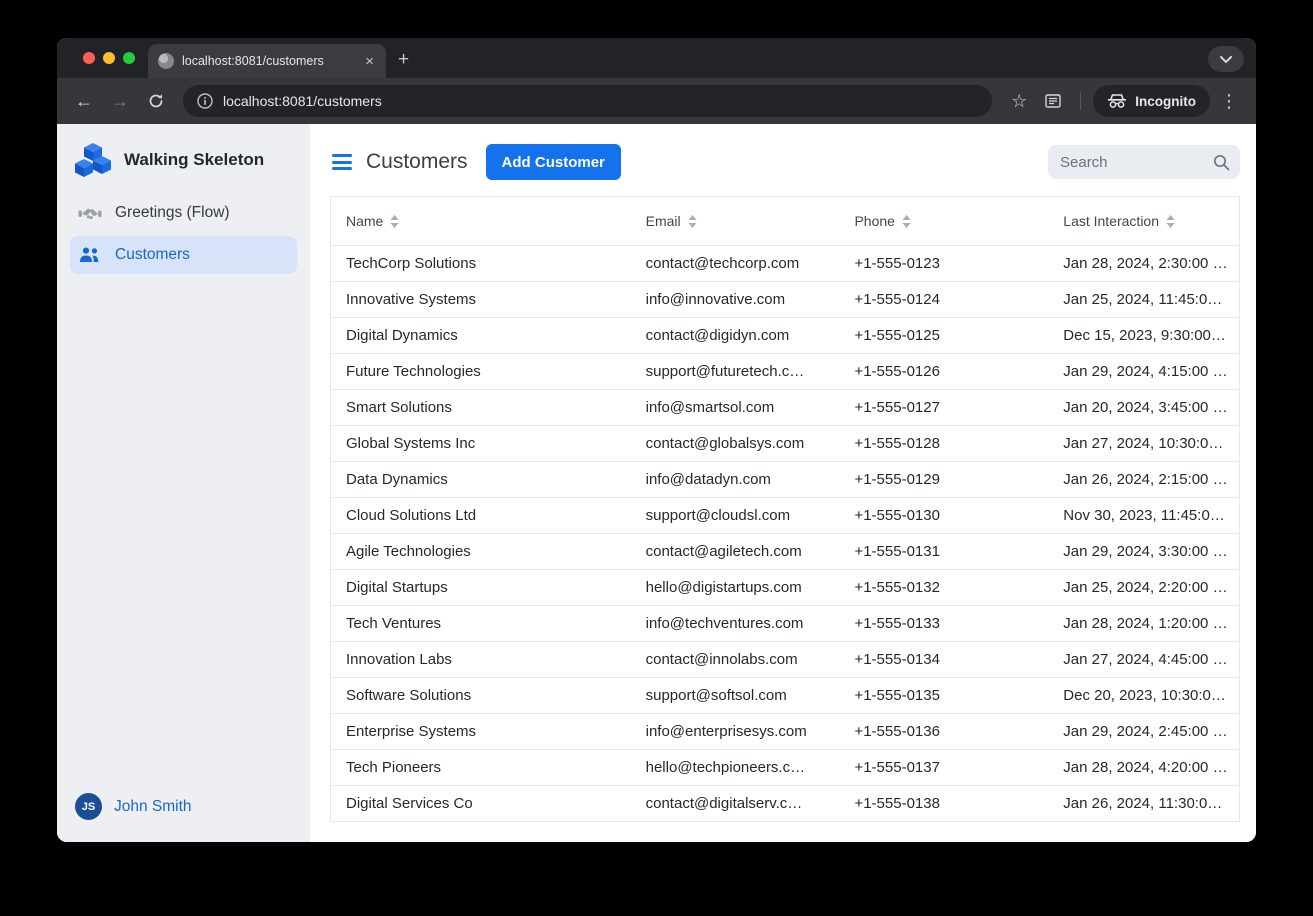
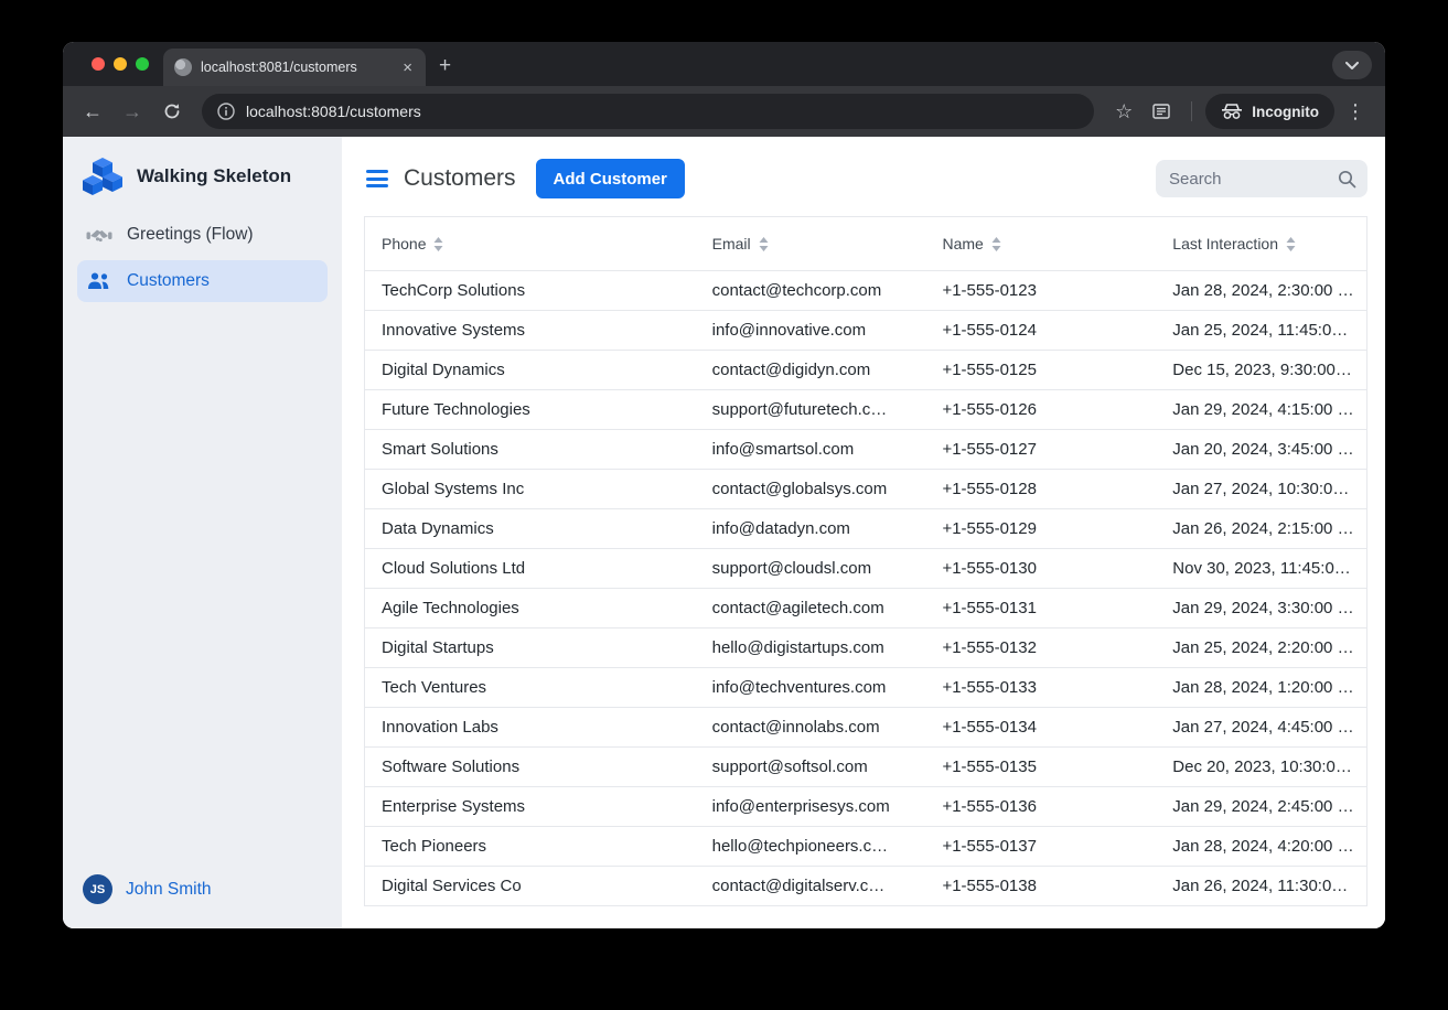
  localhost:8081/customers
  ×
  +
  ←
  →
  localhost:8081/customers
  ☆
  Incognito
  ⋮
  Walking Skeleton
  Greetings (Flow)
  Customers
  JS
  John Smith
  Customers
  Add Customer
  Search
- Name
+ Phone
  Email
- Phone
+ Name
  Last Interaction
  TechCorp Solutions
  contact@techcorp.com
  +1-555-0123
  Jan 28, 2024, 2:30:00 …
  Innovative Systems
  info@innovative.com
  +1-555-0124
  Jan 25, 2024, 11:45:0…
  Digital Dynamics
  contact@digidyn.com
  +1-555-0125
  Dec 15, 2023, 9:30:00…
  Future Technologies
  support@futuretech.c…
  +1-555-0126
  Jan 29, 2024, 4:15:00 …
  Smart Solutions
  info@smartsol.com
  +1-555-0127
  Jan 20, 2024, 3:45:00 …
  Global Systems Inc
  contact@globalsys.com
  +1-555-0128
  Jan 27, 2024, 10:30:0…
  Data Dynamics
  info@datadyn.com
  +1-555-0129
  Jan 26, 2024, 2:15:00 …
  Cloud Solutions Ltd
  support@cloudsl.com
  +1-555-0130
  Nov 30, 2023, 11:45:0…
  Agile Technologies
  contact@agiletech.com
  +1-555-0131
  Jan 29, 2024, 3:30:00 …
  Digital Startups
  hello@digistartups.com
  +1-555-0132
  Jan 25, 2024, 2:20:00 …
  Tech Ventures
  info@techventures.com
  +1-555-0133
  Jan 28, 2024, 1:20:00 …
  Innovation Labs
  contact@innolabs.com
  +1-555-0134
  Jan 27, 2024, 4:45:00 …
  Software Solutions
  support@softsol.com
  +1-555-0135
  Dec 20, 2023, 10:30:0…
  Enterprise Systems
  info@enterprisesys.com
  +1-555-0136
  Jan 29, 2024, 2:45:00 …
  Tech Pioneers
  hello@techpioneers.c…
  +1-555-0137
  Jan 28, 2024, 4:20:00 …
  Digital Services Co
  contact@digitalserv.c…
  +1-555-0138
  Jan 26, 2024, 11:30:0…
